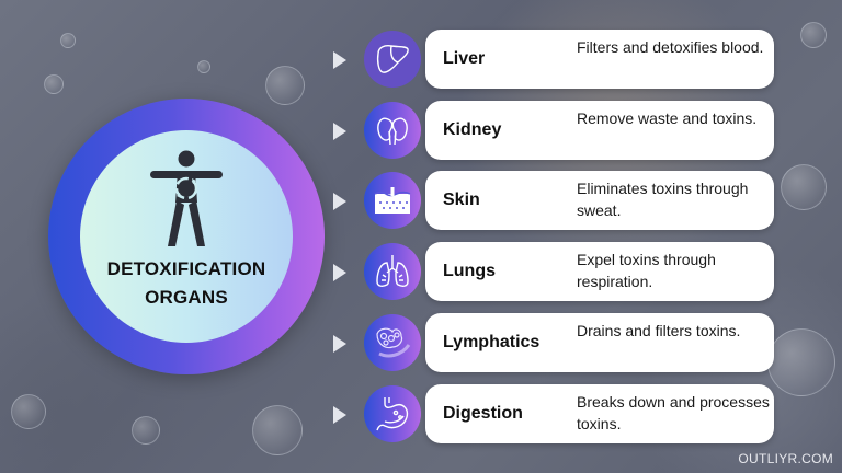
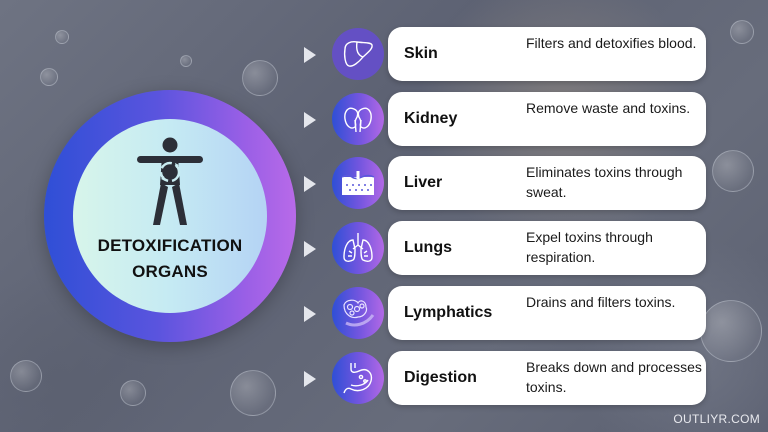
  DETOXIFICATION
  ORGANS
- Liver
+ Skin
  Filters and detoxifies blood.
  Kidney
  Remove waste and toxins.
- Skin
+ Liver
  Eliminates toxins through sweat.
  Lungs
  Expel toxins through respiration.
  Lymphatics
  Drains and filters toxins.
  Digestion
  Breaks down and processes toxins.
  OUTLIYR.COM
